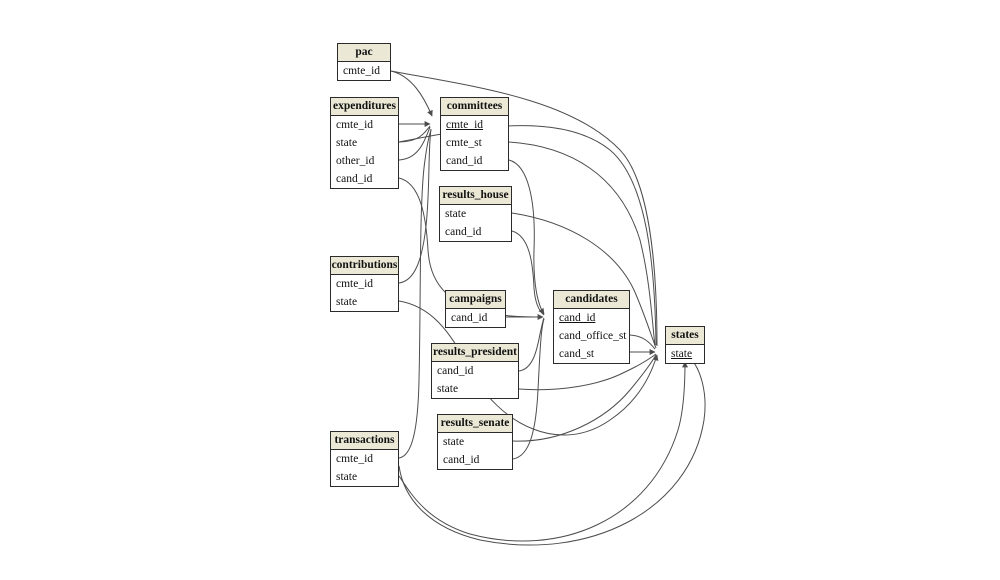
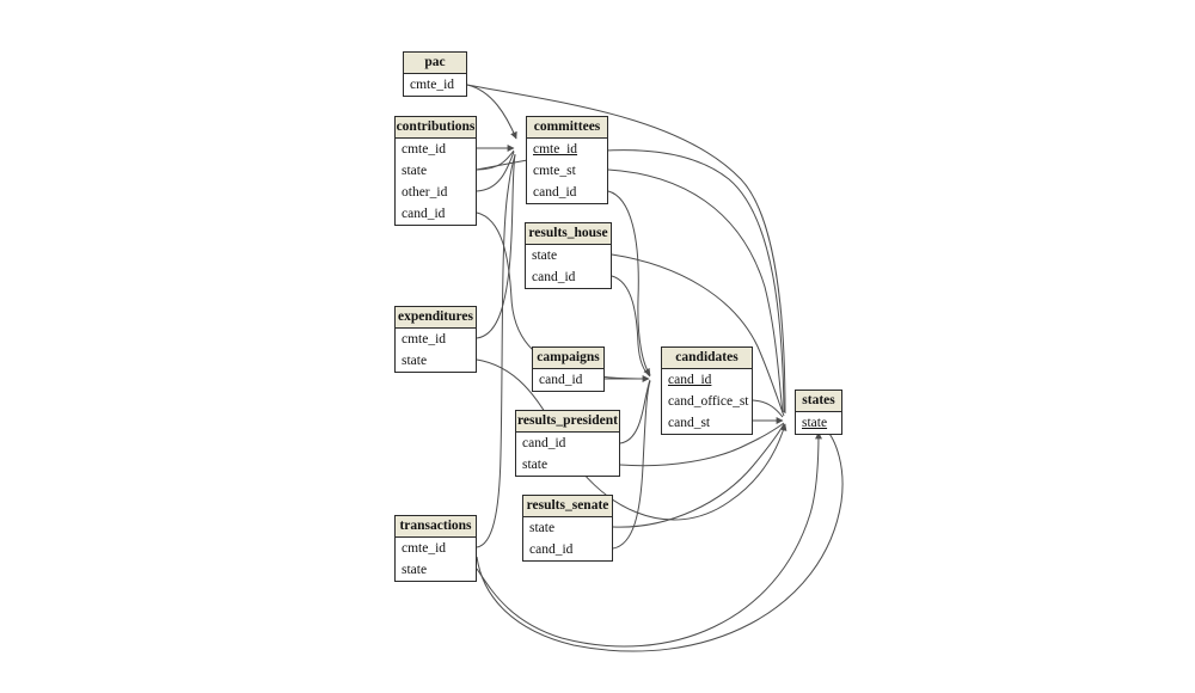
  pac
  cmte_id
- expenditures
+ contributions
  cmte_id
  state
  other_id
  cand_id
  committees
  cmte_id
  cmte_st
  cand_id
  results_house
  state
  cand_id
- contributions
+ expenditures
  cmte_id
  state
  campaigns
  cand_id
  candidates
  cand_id
  cand_office_st
  cand_st
  results_president
  cand_id
  state
  states
  state
  results_senate
  state
  cand_id
  transactions
  cmte_id
  state
